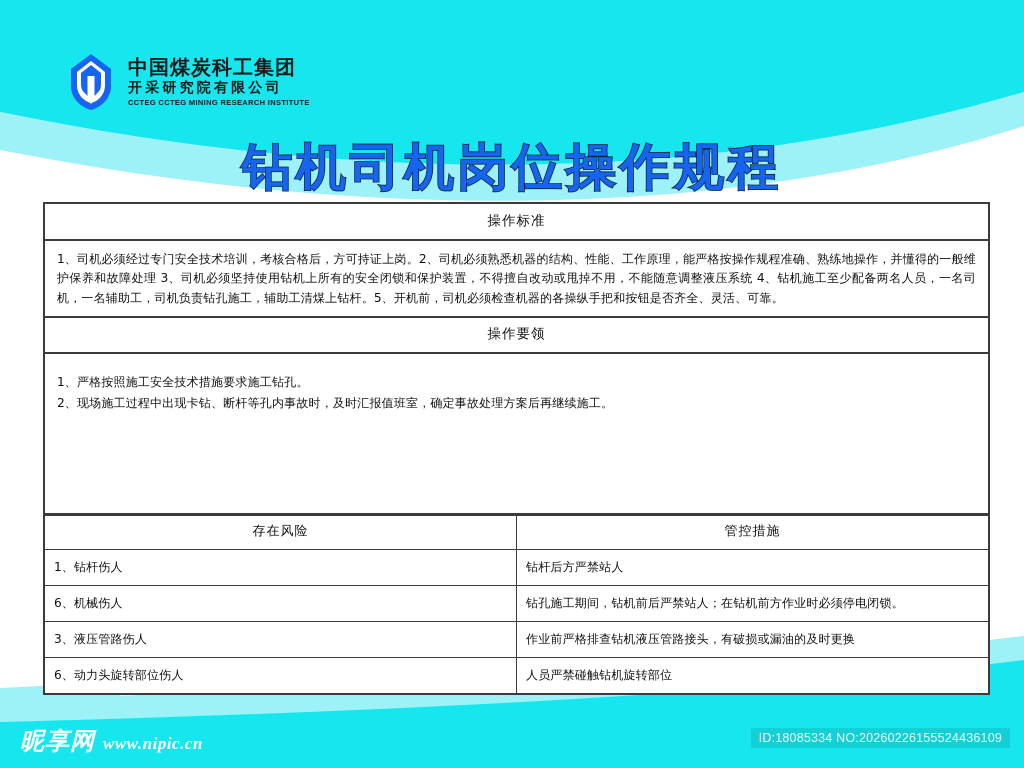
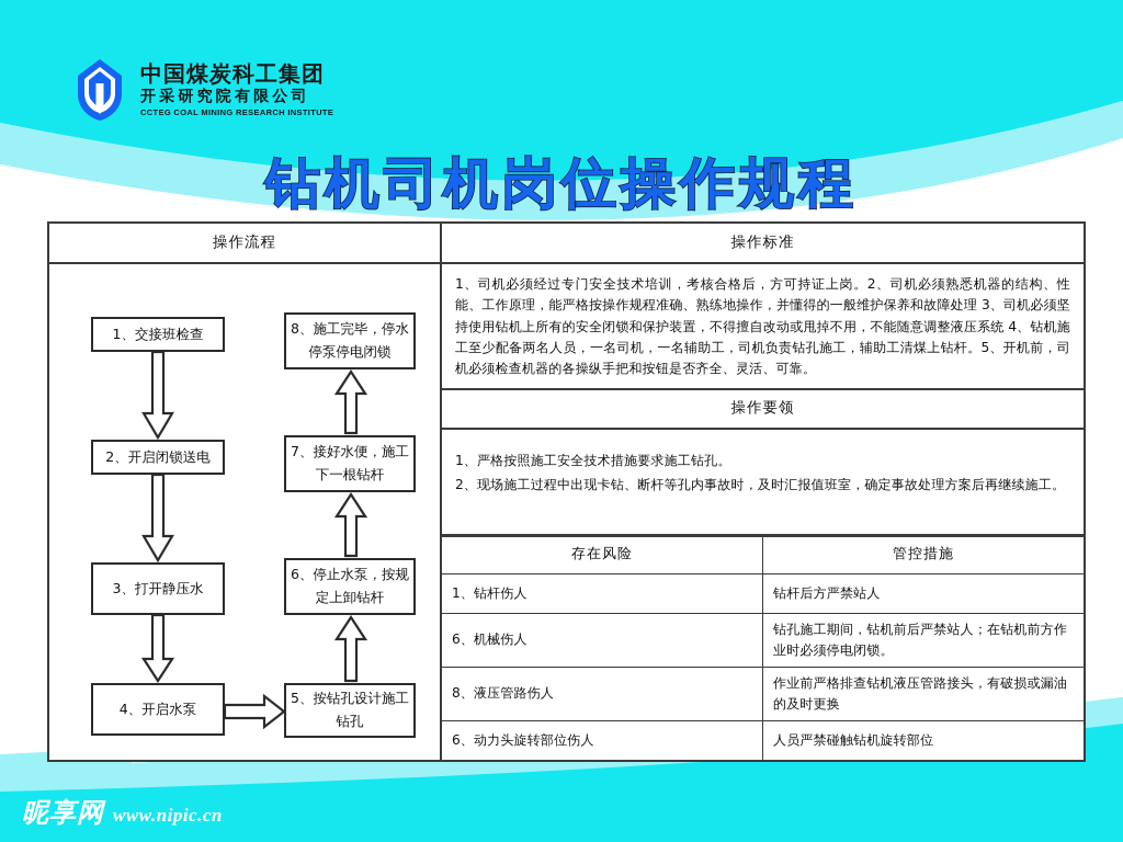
  中国煤炭科工集团
  开采研究院有限公司
- CCTEG CCTEG MINING RESEARCH INSTITUTE
+ CCTEG COAL MINING RESEARCH INSTITUTE
  钻机司机岗位操作规程
+ 操作流程
+ 1、交接班检查
+ 2、开启闭锁送电
+ 3、打开静压水
+ 4、开启水泵
+ 5、按钻孔设计施工钻孔
+ 6、停止水泵，按规定上卸钻杆
+ 7、接好水便，施工下一根钻杆
+ 8、施工完毕，停水停泵停电闭锁
  操作标准
  1、司机必须经过专门安全技术培训，考核合格后，方可持证上岗。2、司机必须熟悉机器的结构、性能、工作原理，能严格按操作规程准确、熟练地操作，并懂得的一般维护保养和故障处理 3、司机必须坚持使用钻机上所有的安全闭锁和保护装置，不得擅自改动或甩掉不用，不能随意调整液压系统 4、钻机施工至少配备两名人员，一名司机，一名辅助工，司机负责钻孔施工，辅助工清煤上钻杆。5、开机前，司机必须检查机器的各操纵手把和按钮是否齐全、灵活、可靠。
  操作要领
  1、严格按照施工安全技术措施要求施工钻孔。
  2、现场施工过程中出现卡钻、断杆等孔内事故时，及时汇报值班室，确定事故处理方案后再继续施工。
  存在风险	管控措施
  1、钻杆伤人	钻杆后方严禁站人
  6、机械伤人	钻孔施工期间，钻机前后严禁站人；在钻机前方作业时必须停电闭锁。
- 3、液压管路伤人	作业前严格排查钻机液压管路接头，有破损或漏油的及时更换
+ 8、液压管路伤人	作业前严格排查钻机液压管路接头，有破损或漏油的及时更换
  6、动力头旋转部位伤人	人员严禁碰触钻机旋转部位
  昵享网
  www.nipic.cn
- ID:18085334 NO:20260226155524436109
